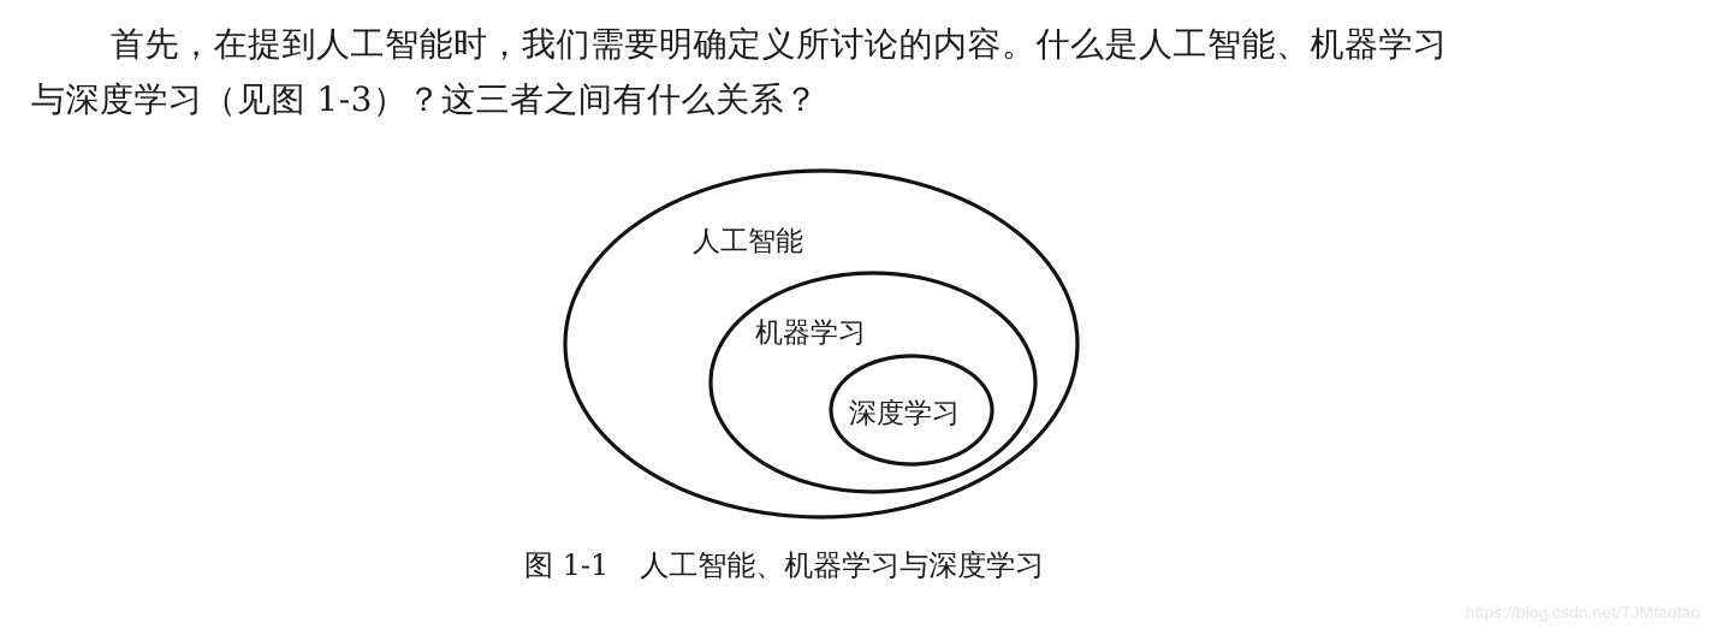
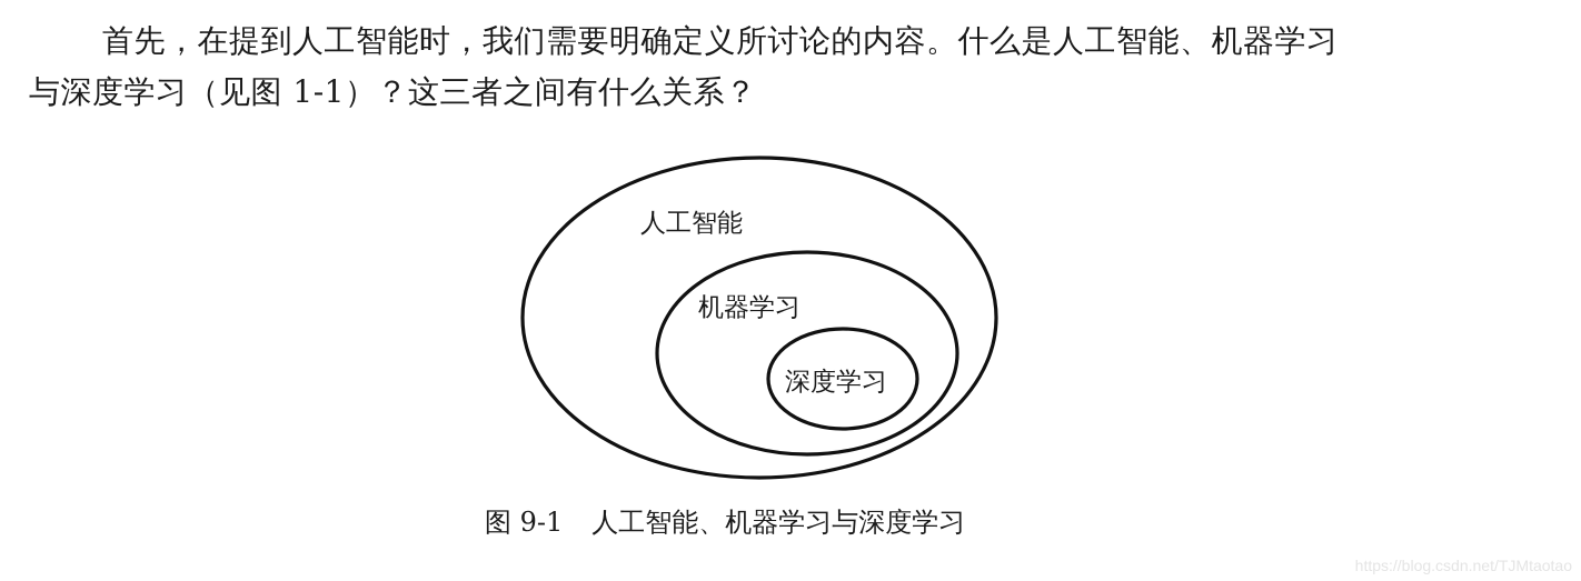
  首先，在提到人工智能时，我们需要明确定义所讨论的内容。什么是人工智能、机器学习
- 与深度学习（见图 1-3）？这三者之间有什么关系？
+ 与深度学习（见图 1-1）？这三者之间有什么关系？
  人工智能
  机器学习
  深度学习
- 图 1-1 人工智能、机器学习与深度学习
+ 图 9-1 人工智能、机器学习与深度学习
  https://blog.csdn.net/TJMtaotao
